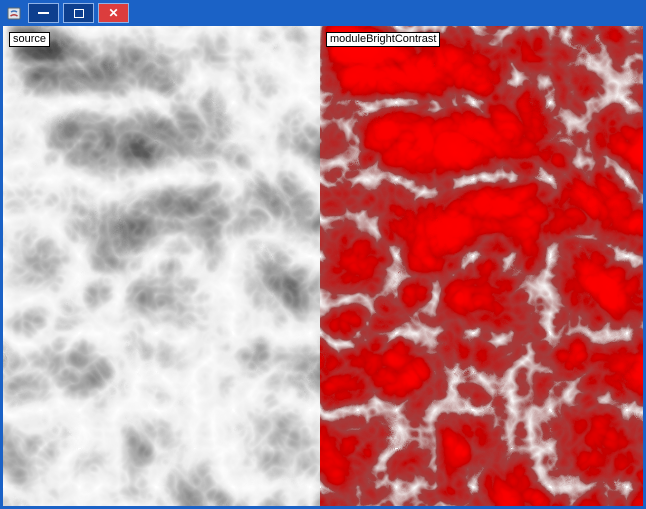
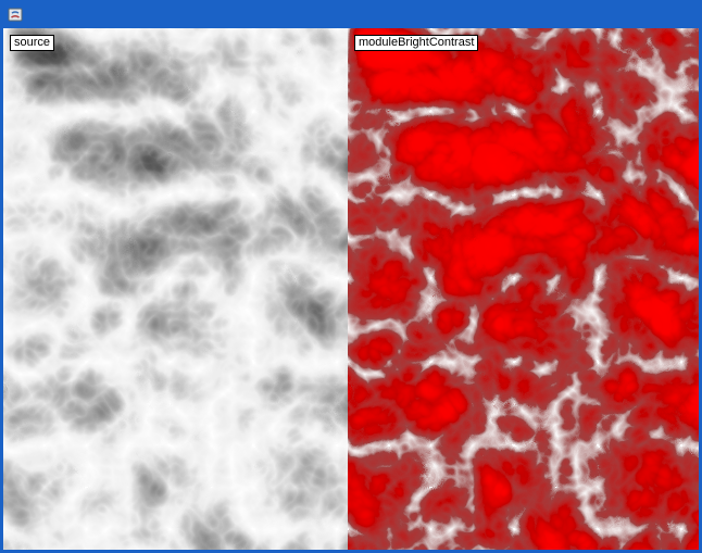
- ✕
  source
  moduleBrightContrast
